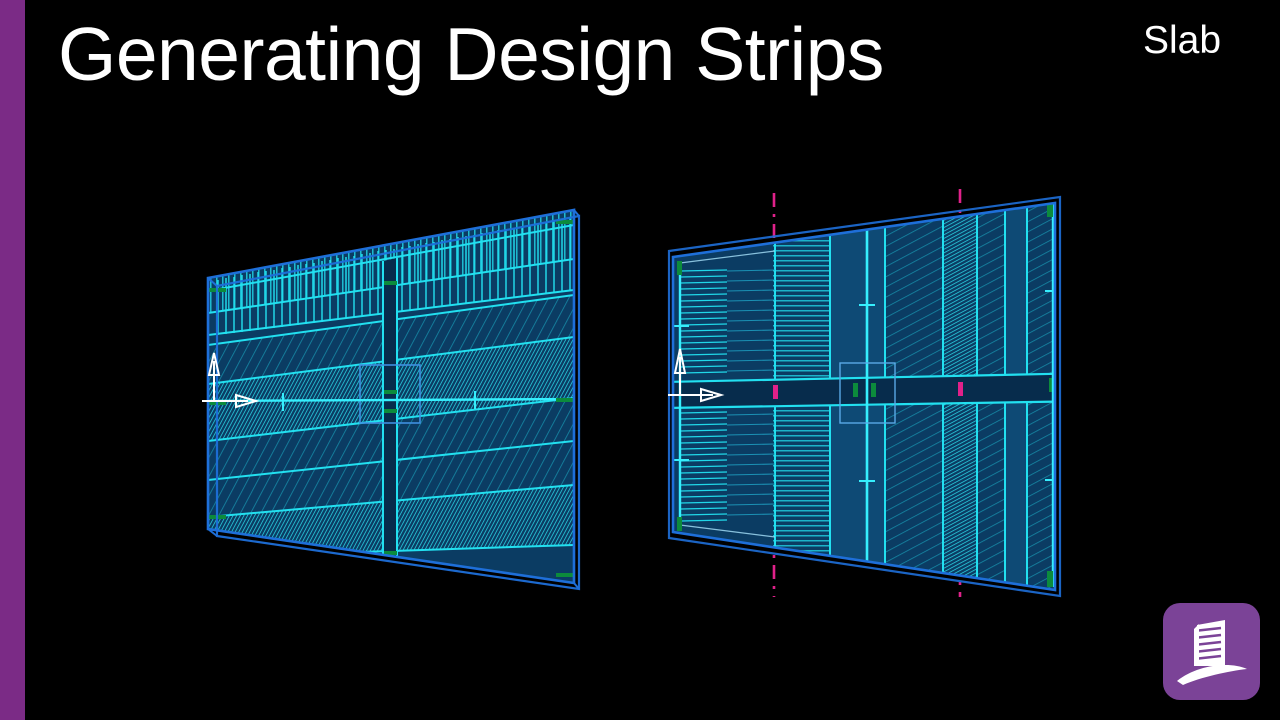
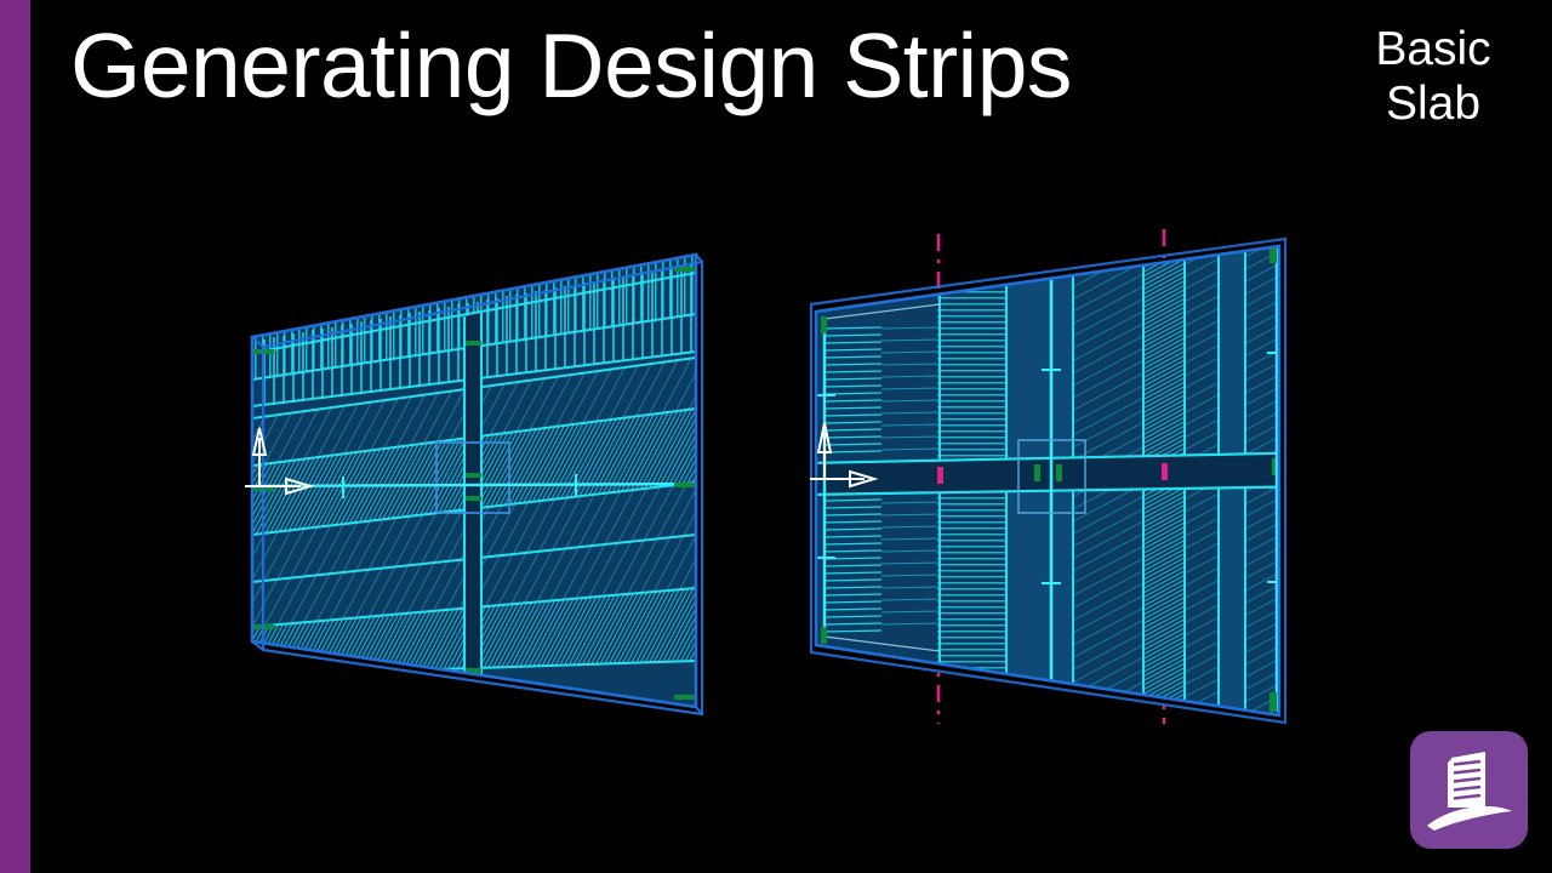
  Generating Design Strips
+ Basic
  Slab
